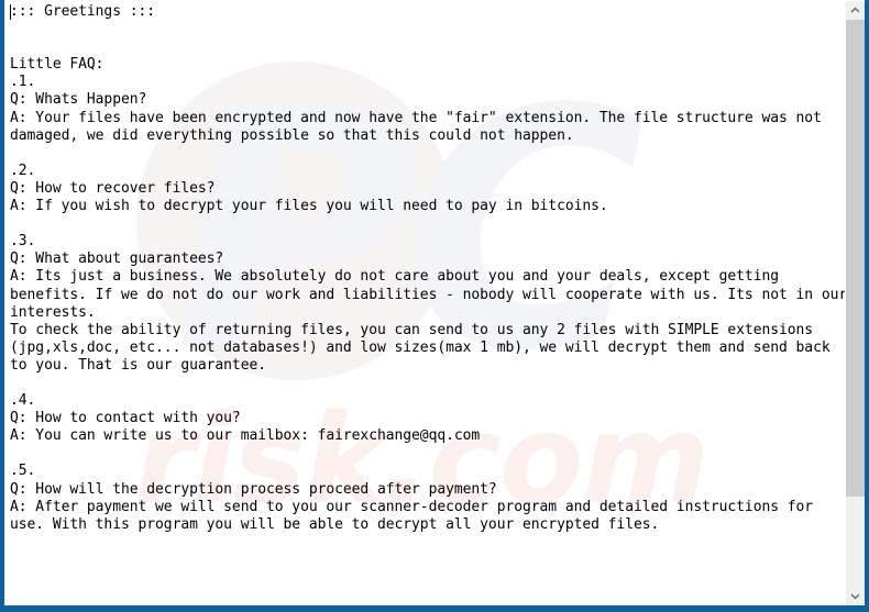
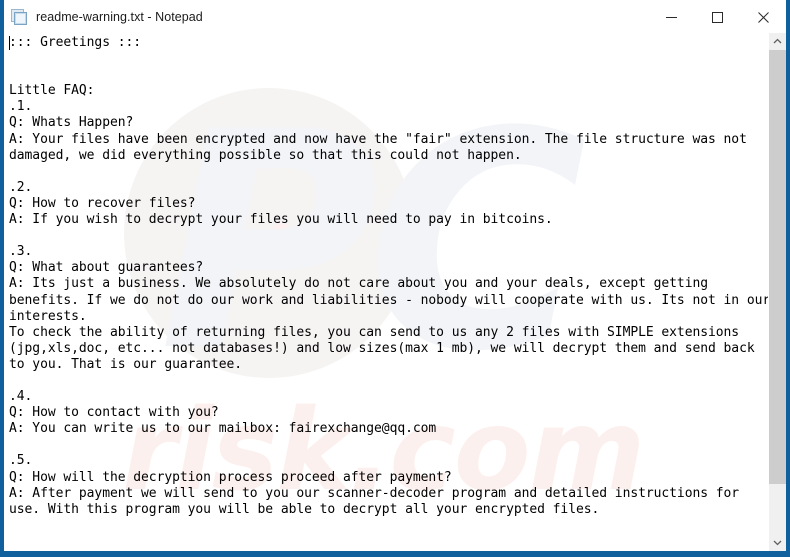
+ readme-warning.txt - Notepad
  PC
  risk.com
  ::: Greetings :::
  Little FAQ:
  .1.
  Q: Whats Happen?
  A: Your files have been encrypted and now have the "fair" extension. The file structure was not
  damaged, we did everything possible so that this could not happen.
  .2.
  Q: How to recover files?
  A: If you wish to decrypt your files you will need to pay in bitcoins.
  .3.
  Q: What about guarantees?
  A: Its just a business. We absolutely do not care about you and your deals, except getting
  benefits. If we do not do our work and liabilities - nobody will cooperate with us. Its not in our
  interests.
  To check the ability of returning files, you can send to us any 2 files with SIMPLE extensions
  (jpg,xls,doc, etc... not databases!) and low sizes(max 1 mb), we will decrypt them and send back
  to you. That is our guarantee.
  .4.
  Q: How to contact with you?
  A: You can write us to our mailbox: fairexchange@qq.com
  .5.
  Q: How will the decryption process proceed after payment?
  A: After payment we will send to you our scanner-decoder program and detailed instructions for
  use. With this program you will be able to decrypt all your encrypted files.
